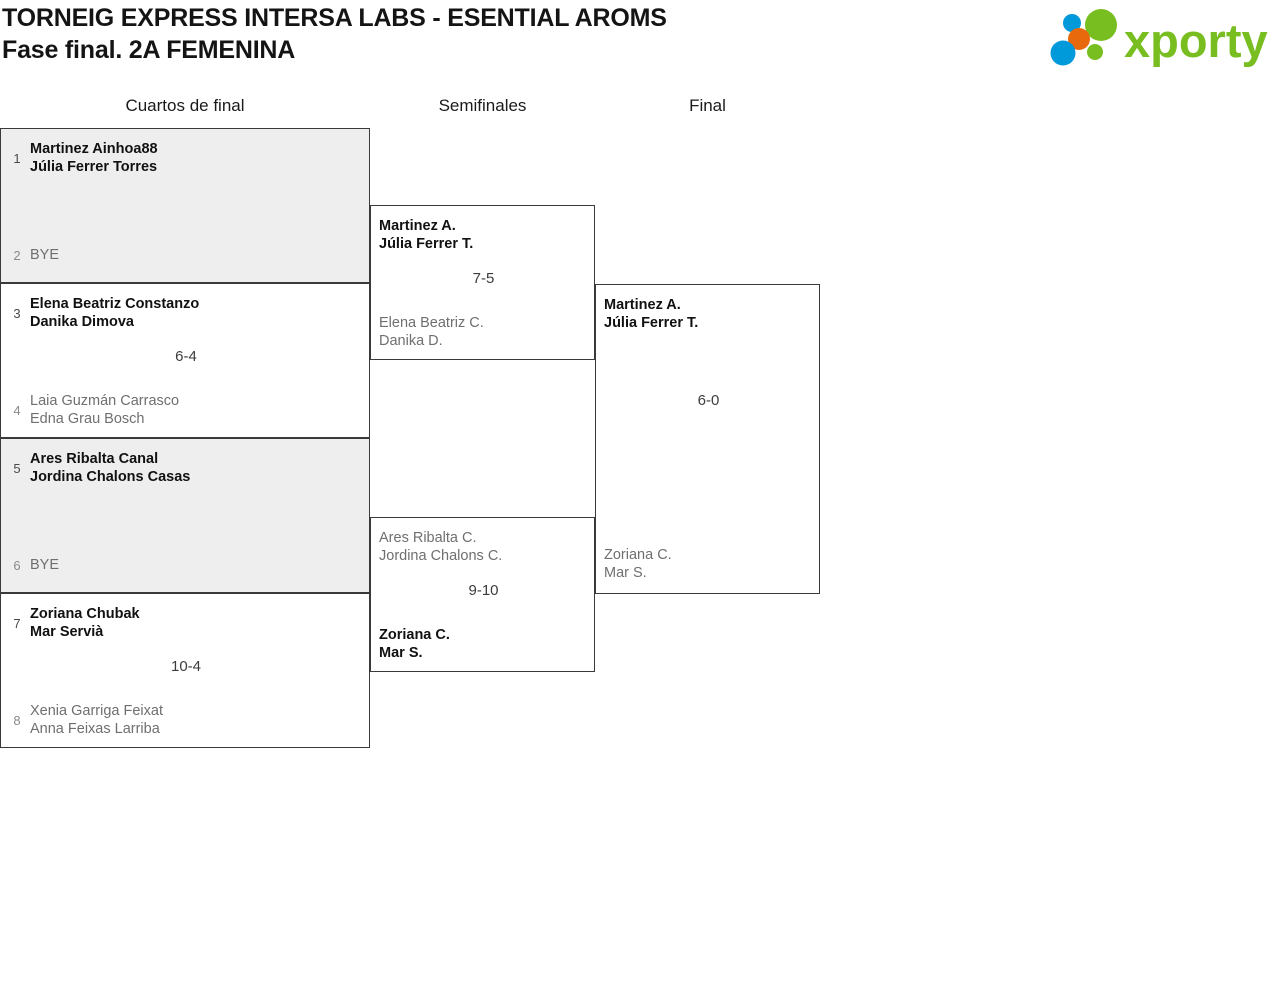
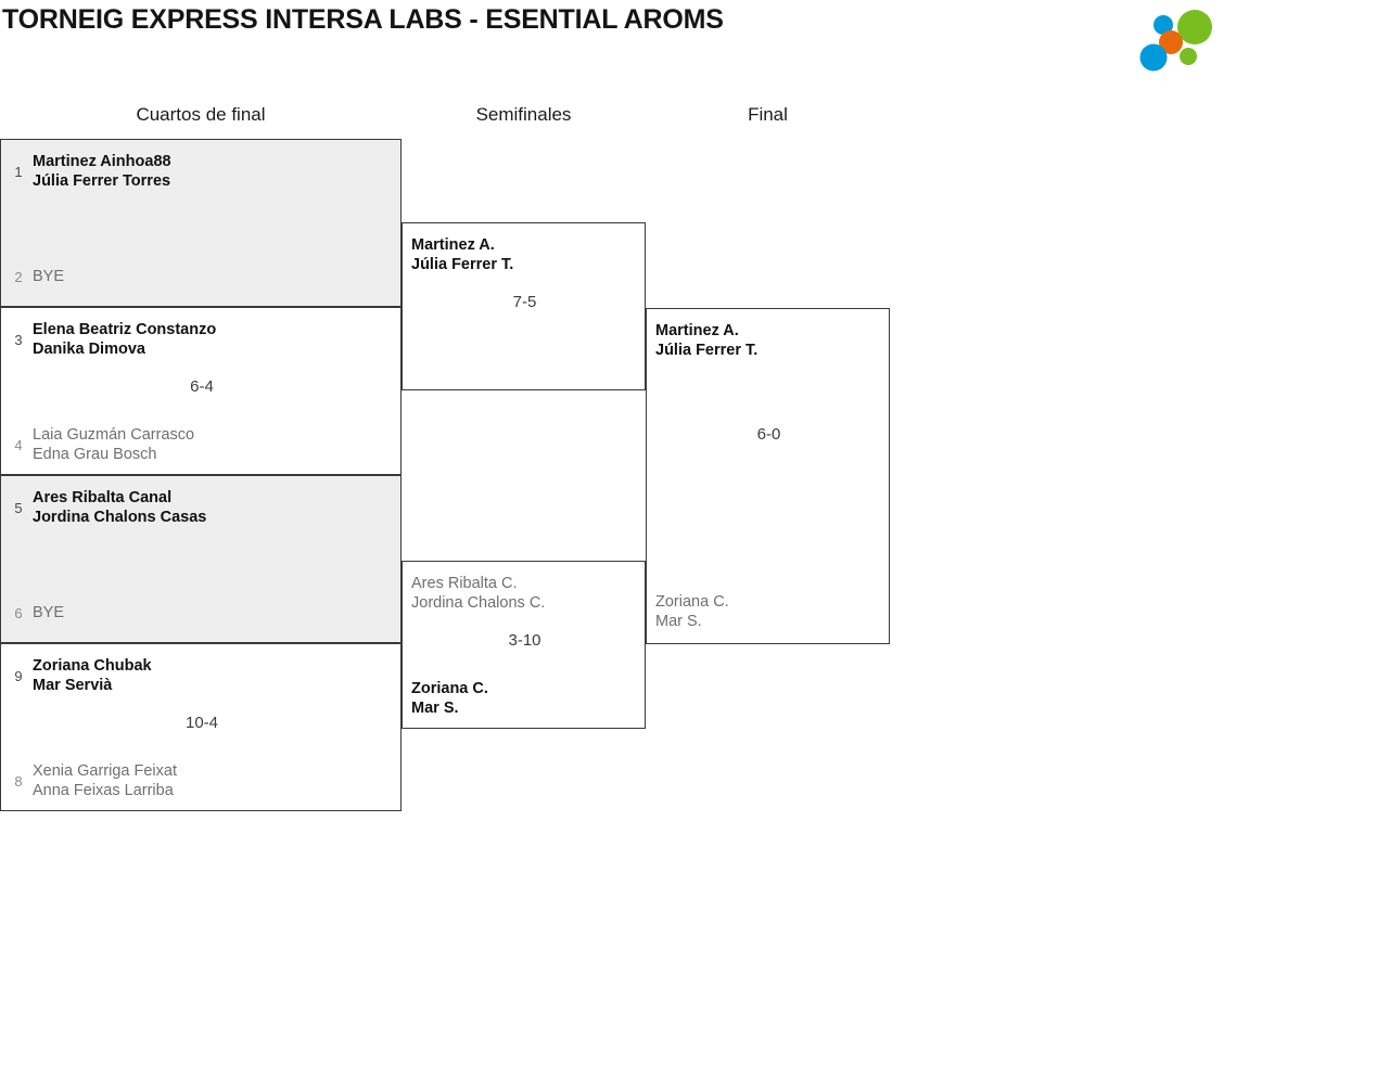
  TORNEIG EXPRESS INTERSA LABS - ESENTIAL AROMS
- Fase final. 2A FEMENINA
- xporty
  Cuartos de final
  Semifinales
  Final
  1
  Martinez Ainhoa88
  Júlia Ferrer Torres
  2
  BYE
  3
  Elena Beatriz Constanzo
  Danika Dimova
  6-4
  4
  Laia Guzmán Carrasco
  Edna Grau Bosch
  5
  Ares Ribalta Canal
  Jordina Chalons Casas
  6
  BYE
- 7
+ 9
  Zoriana Chubak
  Mar Servià
  10-4
  8
  Xenia Garriga Feixat
  Anna Feixas Larriba
  Martinez A.
  Júlia Ferrer T.
  7-5
- Elena Beatriz C.
- Danika D.
  Ares Ribalta C.
  Jordina Chalons C.
- 9-10
+ 3-10
  Zoriana C.
  Mar S.
  Martinez A.
  Júlia Ferrer T.
  6-0
  Zoriana C.
  Mar S.
